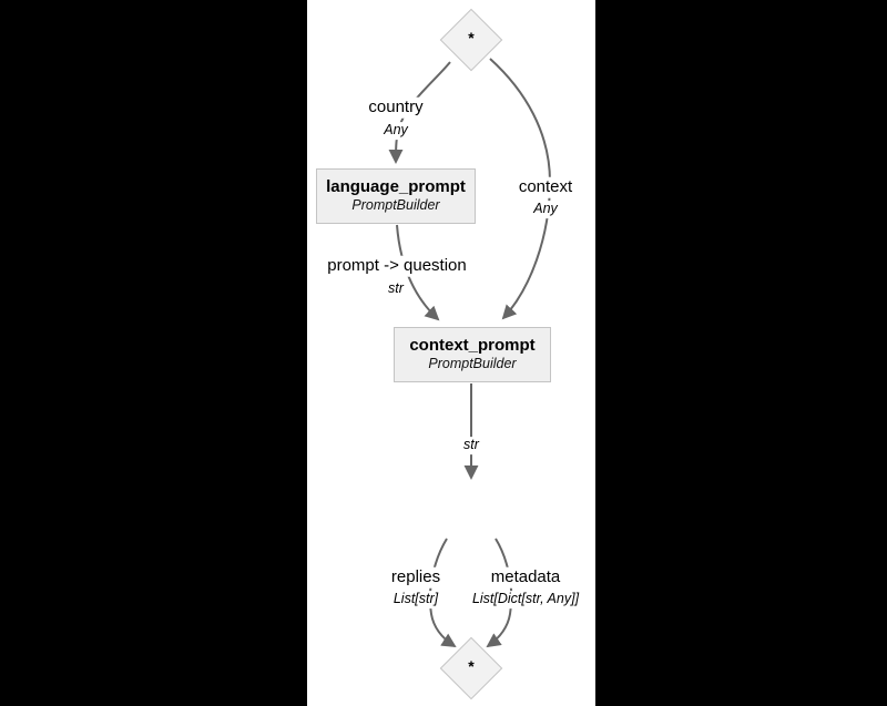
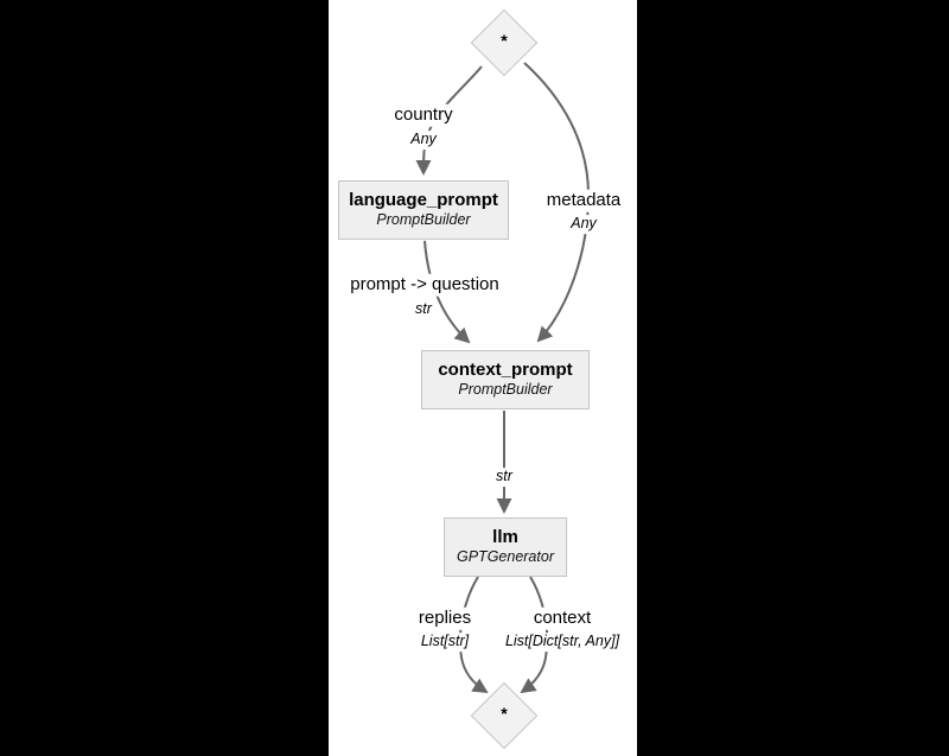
  *
  country
  Any
- context
+ metadata
  Any
  language_prompt
  PromptBuilder
  prompt -> question
  str
  context_prompt
  PromptBuilder
  str
+ llm
+ GPTGenerator
  replies
  List[str]
- metadata
+ context
  List[Dict[str, Any]]
  *
